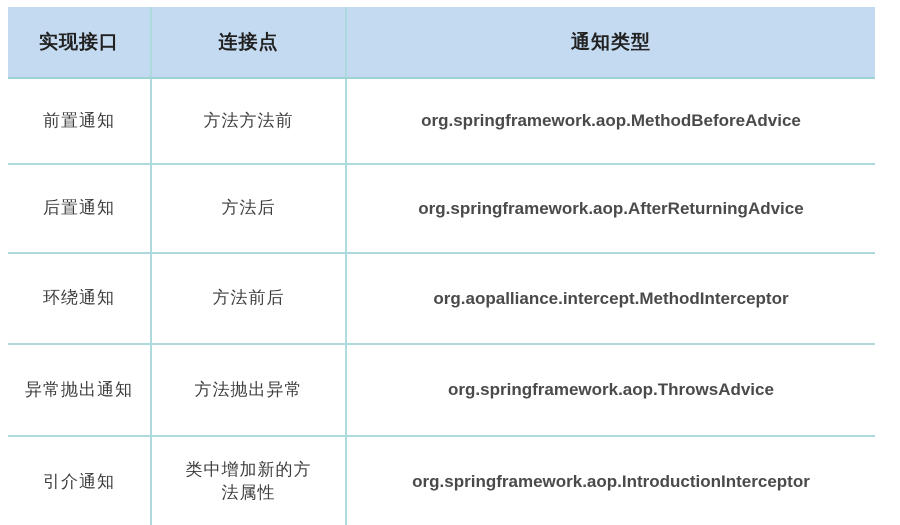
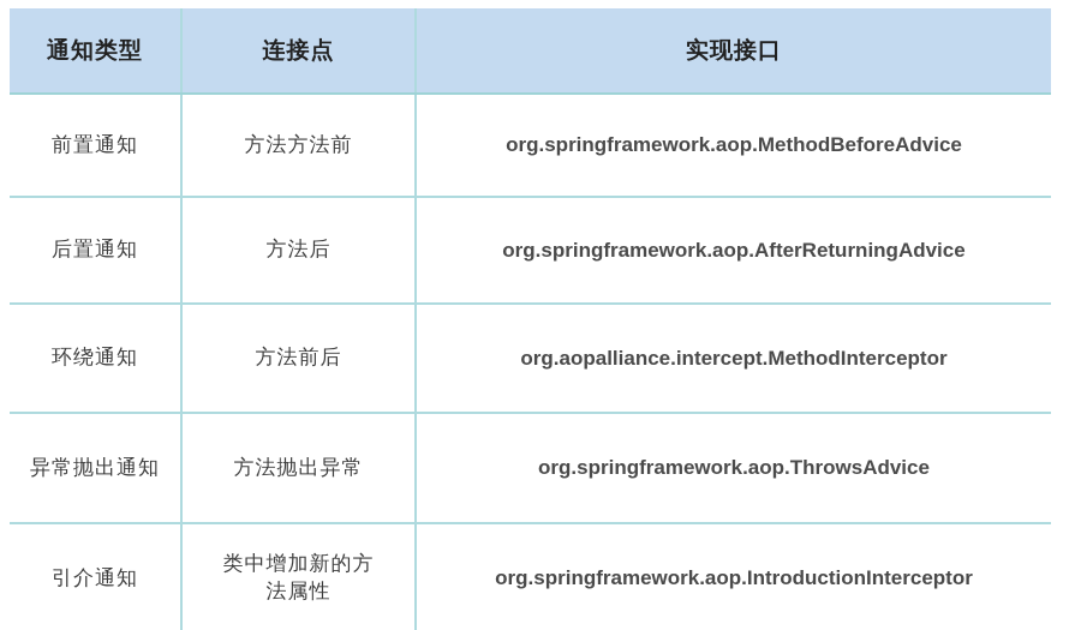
- 实现接口
+ 通知类型
  连接点
- 通知类型
+ 实现接口
  前置通知
  方法方法前
  org.springframework.aop.MethodBeforeAdvice
  后置通知
  方法后
  org.springframework.aop.AfterReturningAdvice
  环绕通知
  方法前后
  org.aopalliance.intercept.MethodInterceptor
  异常抛出通知
  方法抛出异常
  org.springframework.aop.ThrowsAdvice
  引介通知
  类中增加新的方
  法属性
  org.springframework.aop.IntroductionInterceptor
